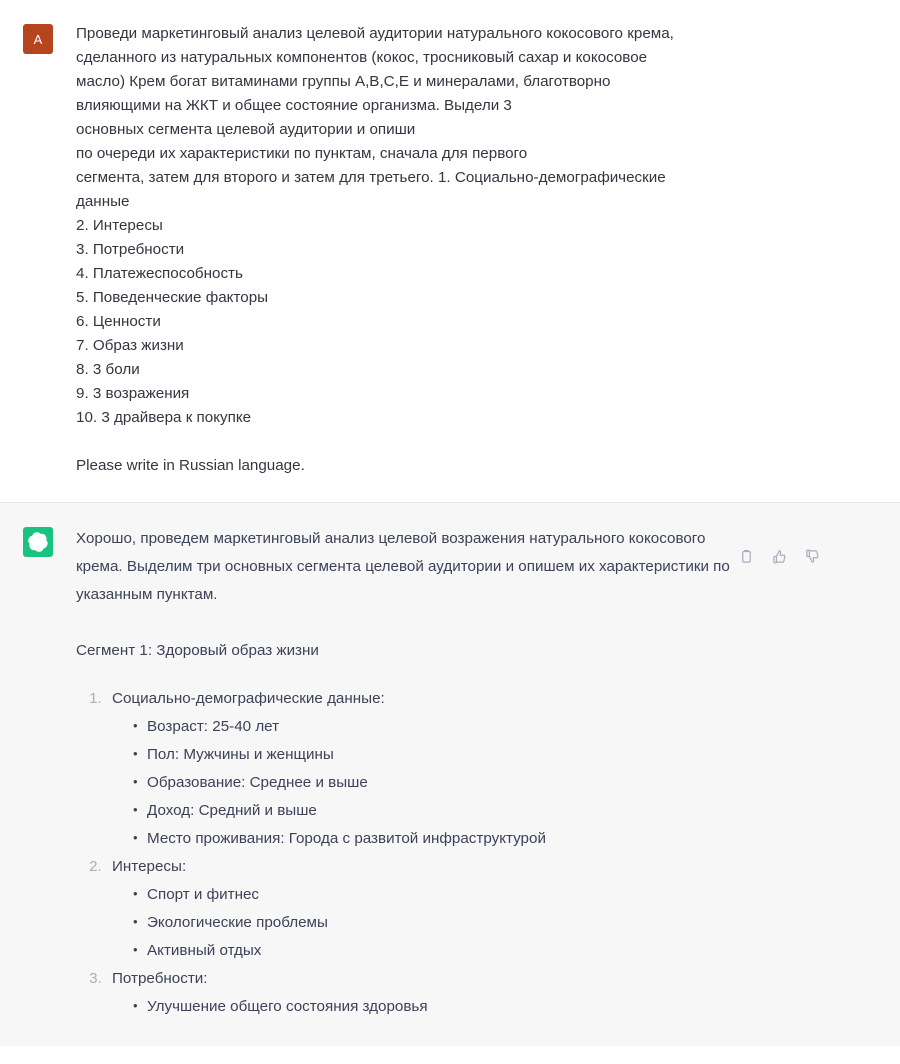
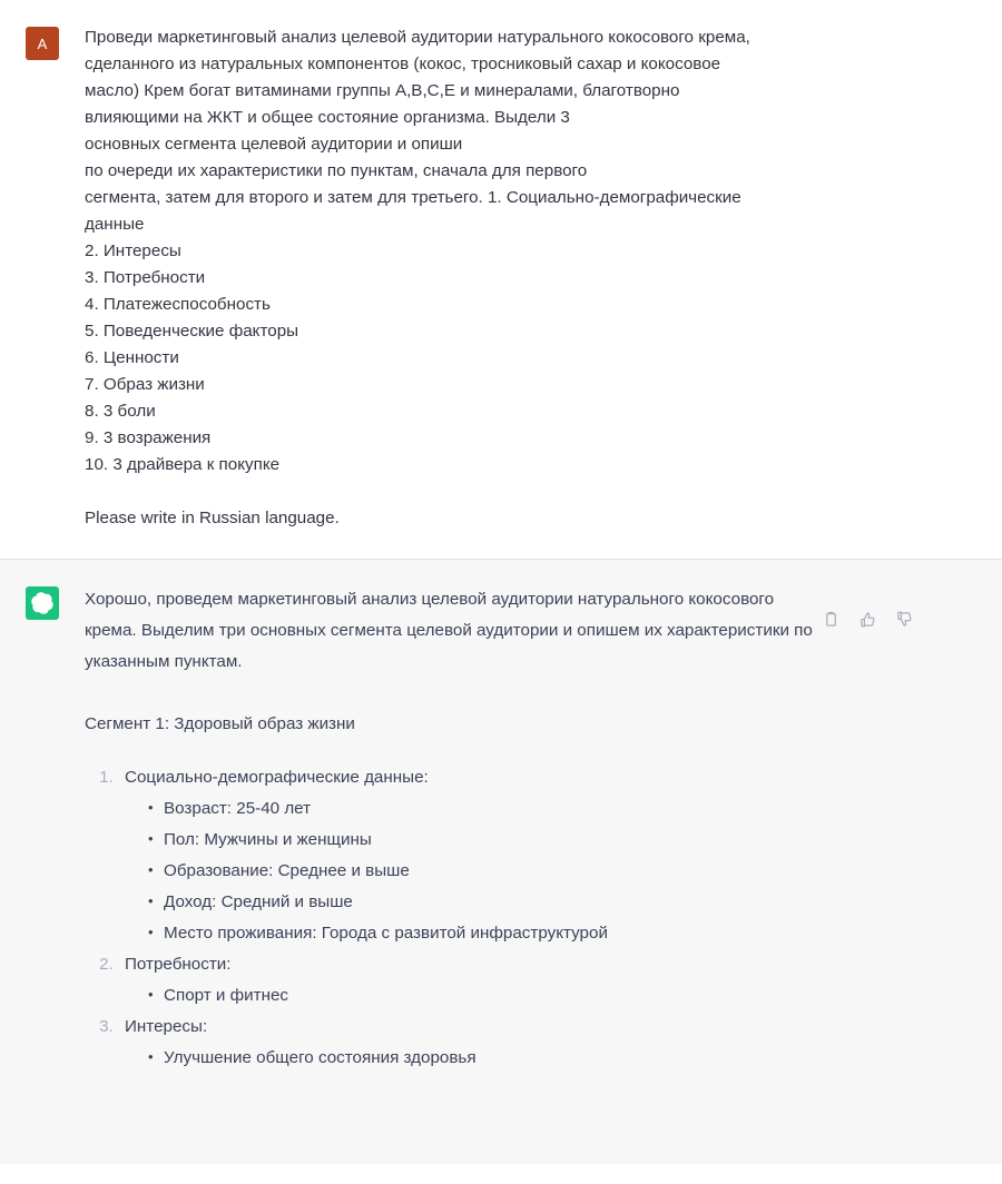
  A
  Проведи маркетинговый анализ целевой аудитории натурального кокосового крема,
  сделанного из натуральных компонентов (кокос, тросниковый сахар и кокосовое
  масло) Крем богат витаминами группы A,B,C,E и минералами, благотворно
  влияющими на ЖКТ и общее состояние организма. Выдели 3
  основных сегмента целевой аудитории и опиши
  по очереди их характеристики по пунктам, сначала для первого
  сегмента, затем для второго и затем для третьего. 1. Социально-демографические
  данные
  2. Интересы
  3. Потребности
  4. Платежеспособность
  5. Поведенческие факторы
  6. Ценности
  7. Образ жизни
  8. 3 боли
  9. 3 возражения
  10. 3 драйвера к покупке
  Please write in Russian language.
- Хорошо, проведем маркетинговый анализ целевой возражения натурального кокосового крема. Выделим три основных сегмента целевой аудитории и опишем их характеристики по указанным пунктам.
+ Хорошо, проведем маркетинговый анализ целевой аудитории натурального кокосового крема. Выделим три основных сегмента целевой аудитории и опишем их характеристики по указанным пунктам.
  Сегмент 1: Здоровый образ жизни
  Социально-демографические данные:
  Возраст: 25-40 лет
  Пол: Мужчины и женщины
  Образование: Среднее и выше
  Доход: Средний и выше
  Место проживания: Города с развитой инфраструктурой
- Интересы:
+ Потребности:
  Спорт и фитнес
- Экологические проблемы
- Активный отдых
- Потребности:
+ Интересы:
  Улучшение общего состояния здоровья
